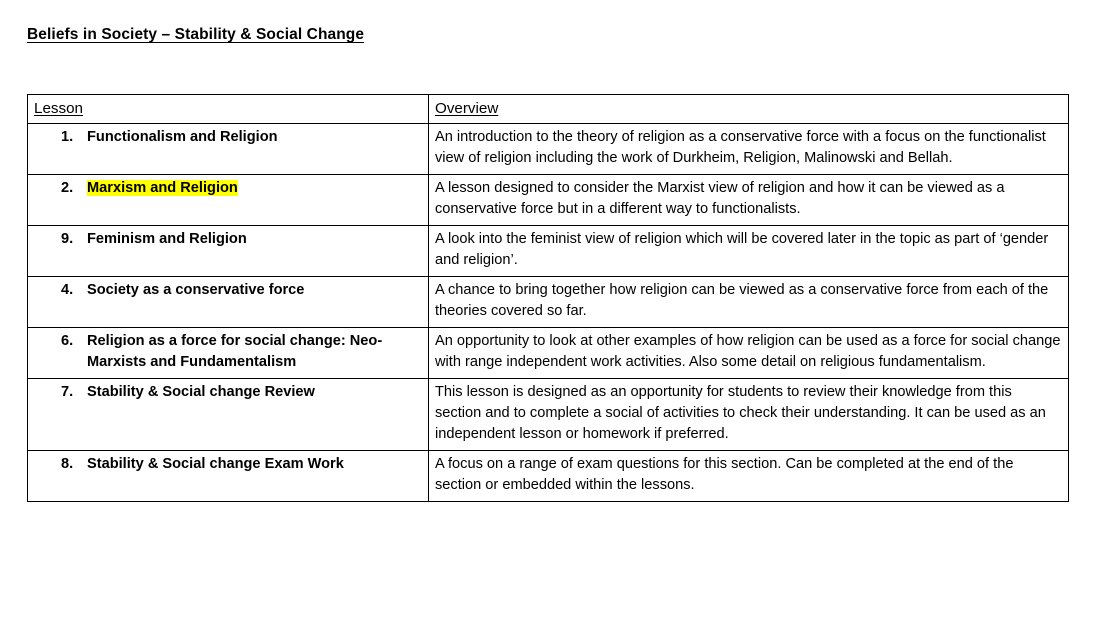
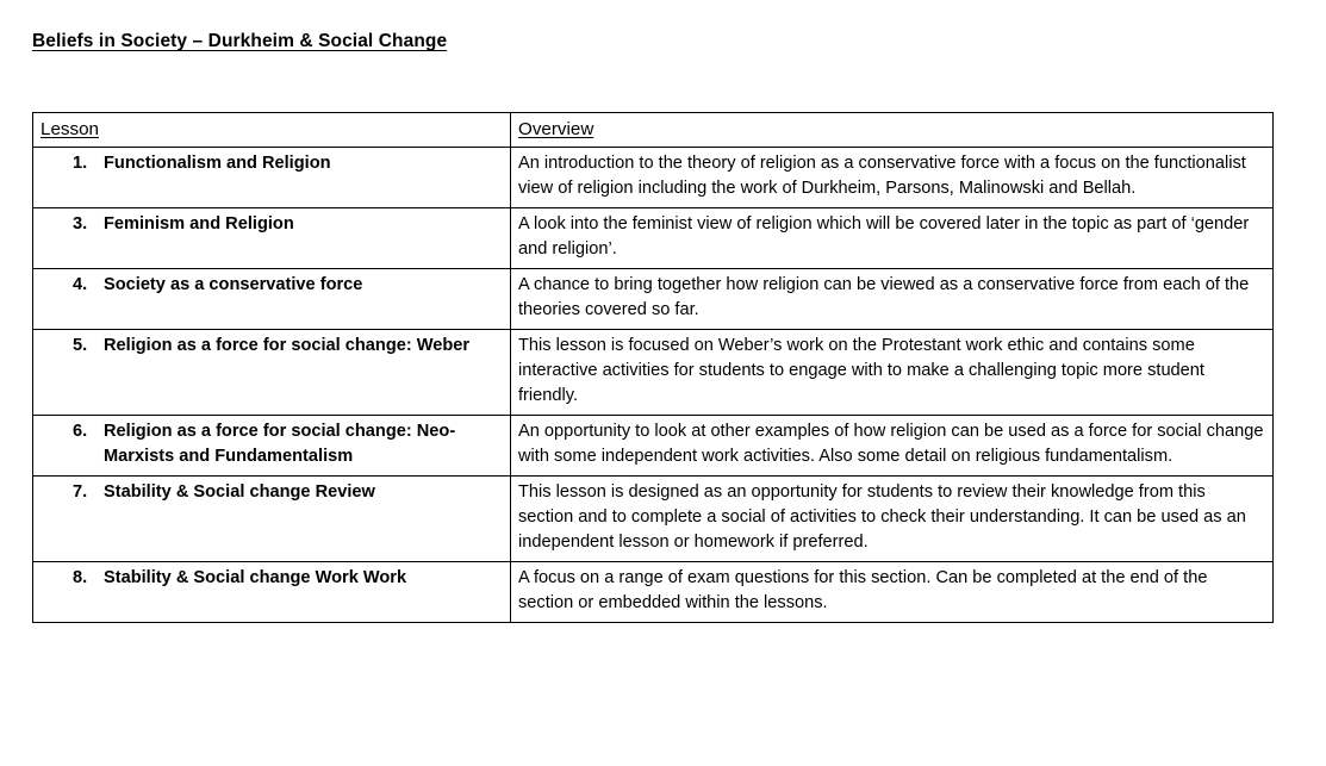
- Beliefs in Society – Stability & Social Change
+ Beliefs in Society – Durkheim & Social Change
  Lesson	Overview
- 1. Functionalism and Religion	An introduction to the theory of religion as a conservative force with a focus on the functionalist view of religion including the work of Durkheim, Religion, Malinowski and Bellah.
+ 1. Functionalism and Religion	An introduction to the theory of religion as a conservative force with a focus on the functionalist view of religion including the work of Durkheim, Parsons, Malinowski and Bellah.
- 2. Marxism and Religion	A lesson designed to consider the Marxist view of religion and how it can be viewed as a conservative force but in a different way to functionalists.
- 9. Feminism and Religion	A look into the feminist view of religion which will be covered later in the topic as part of ‘gender and religion’.
+ 3. Feminism and Religion	A look into the feminist view of religion which will be covered later in the topic as part of ‘gender and religion’.
  4. Society as a conservative force	A chance to bring together how religion can be viewed as a conservative force from each of the theories covered so far.
+ 5. Religion as a force for social change: Weber	This lesson is focused on Weber’s work on the Protestant work ethic and contains some interactive activities for students to engage with to make a challenging topic more student friendly.
- 6. Religion as a force for social change: Neo-Marxists and Fundamentalism	An opportunity to look at other examples of how religion can be used as a force for social change with range independent work activities. Also some detail on religious fundamentalism.
+ 6. Religion as a force for social change: Neo-Marxists and Fundamentalism	An opportunity to look at other examples of how religion can be used as a force for social change with some independent work activities. Also some detail on religious fundamentalism.
  7. Stability & Social change Review	This lesson is designed as an opportunity for students to review their knowledge from this section and to complete a social of activities to check their understanding. It can be used as an independent lesson or homework if preferred.
- 8. Stability & Social change Exam Work	A focus on a range of exam questions for this section. Can be completed at the end of the section or embedded within the lessons.
+ 8. Stability & Social change Work Work	A focus on a range of exam questions for this section. Can be completed at the end of the section or embedded within the lessons.
